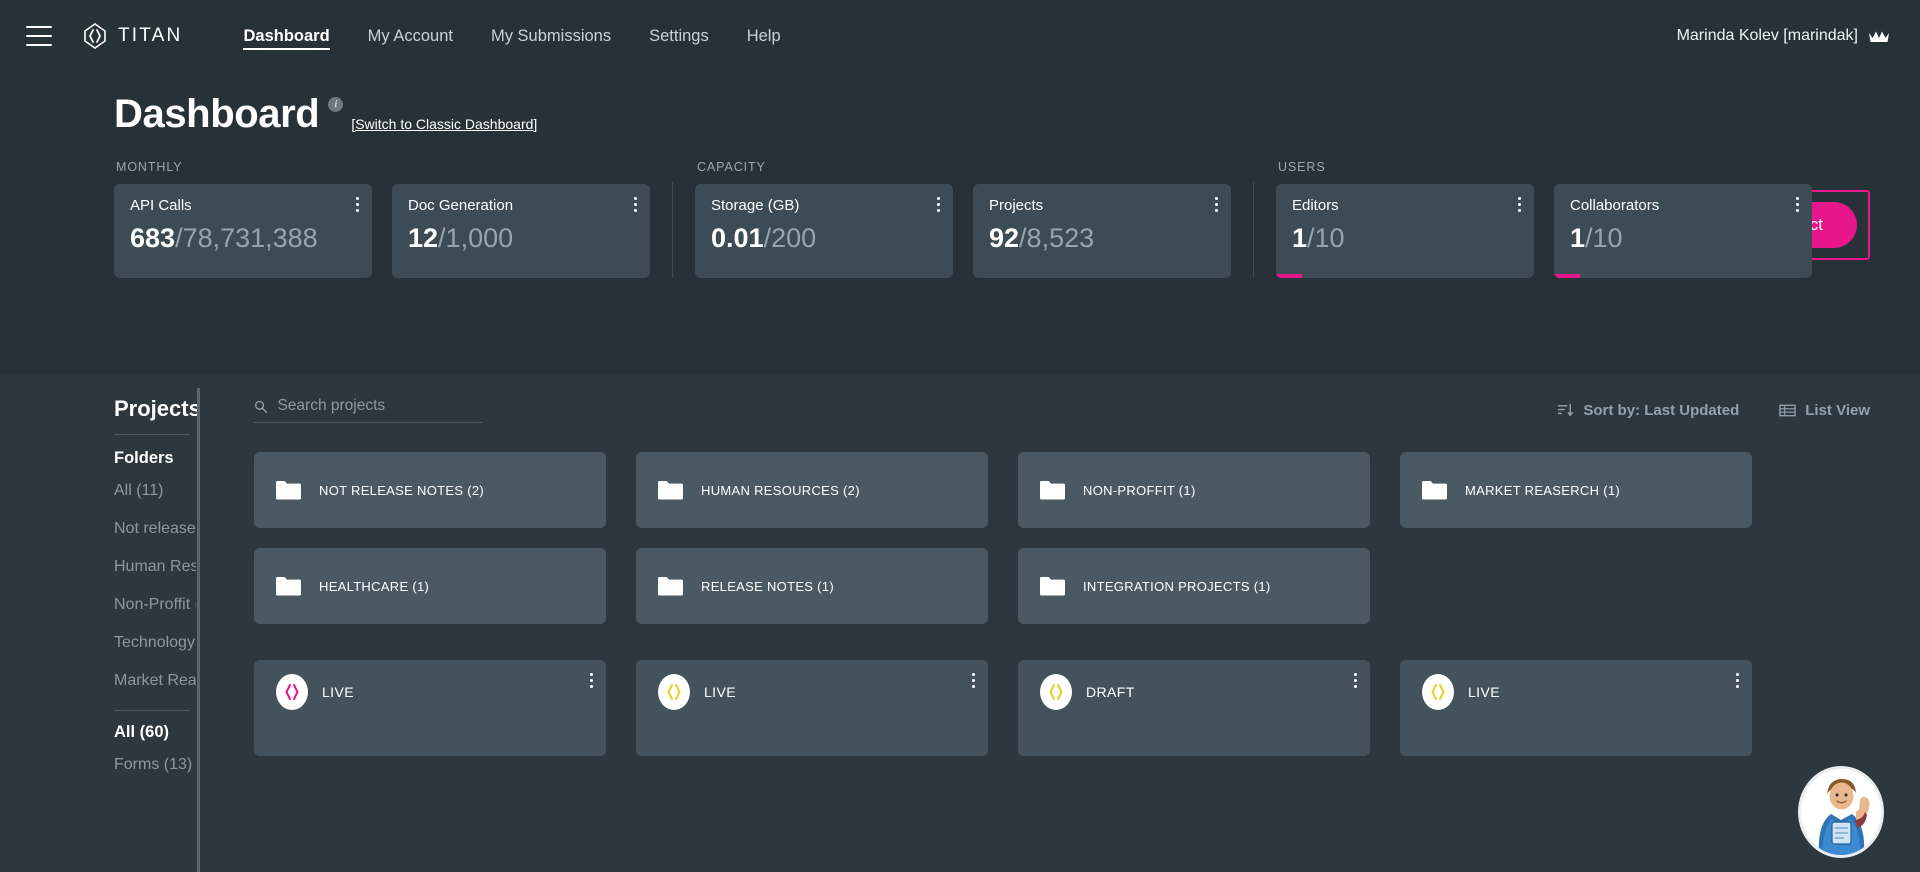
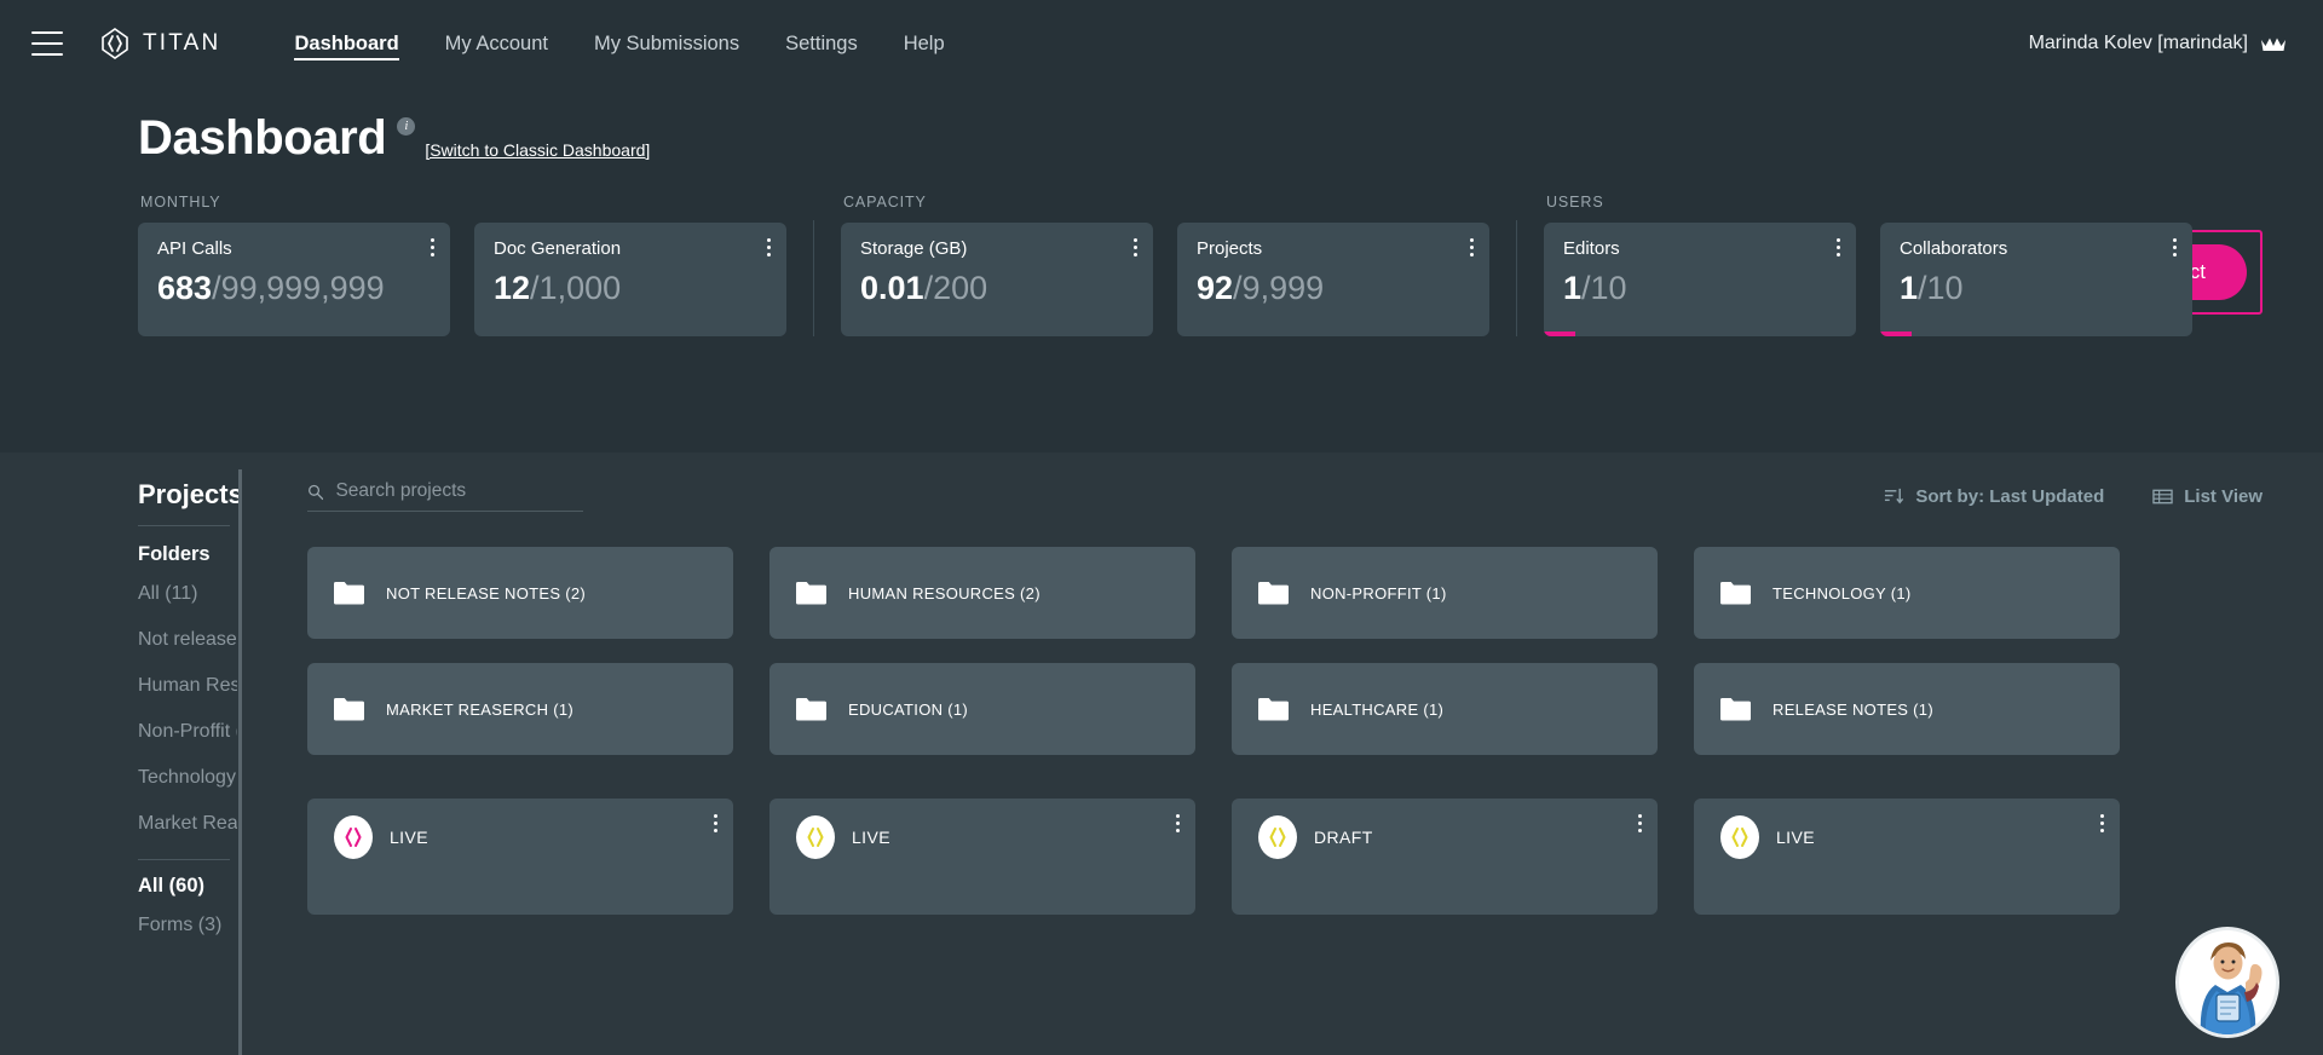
  TITAN
  Dashboard
  My Account
  My Submissions
  Settings
  Help
  Marinda Kolev [marindak]
  Dashboard
  i
  [Switch to Classic Dashboard]
  MONTHLY
  API Calls
- 683/78,731,388
+ 683/99,999,999
  Doc Generation
  12/1,000
  CAPACITY
  Storage (GB)
  0.01/200
  Projects
- 92/8,523
+ 92/9,999
  USERS
  Editors
  1/10
  Collaborators
  1/10
  Projects
  Folders
  All (11)
  Non-Proffit
  Technology
  All (60)
- Forms (13)
+ Forms (3)
  Search projects
  Sort by: Last Updated
  List View
  NOT RELEASE NOTES (2)
  HUMAN RESOURCES (2)
  NON-PROFFIT (1)
+ TECHNOLOGY (1)
  MARKET REASERCH (1)
+ EDUCATION (1)
  HEALTHCARE (1)
  RELEASE NOTES (1)
- INTEGRATION PROJECTS (1)
  LIVE
  LIVE
  DRAFT
  LIVE
